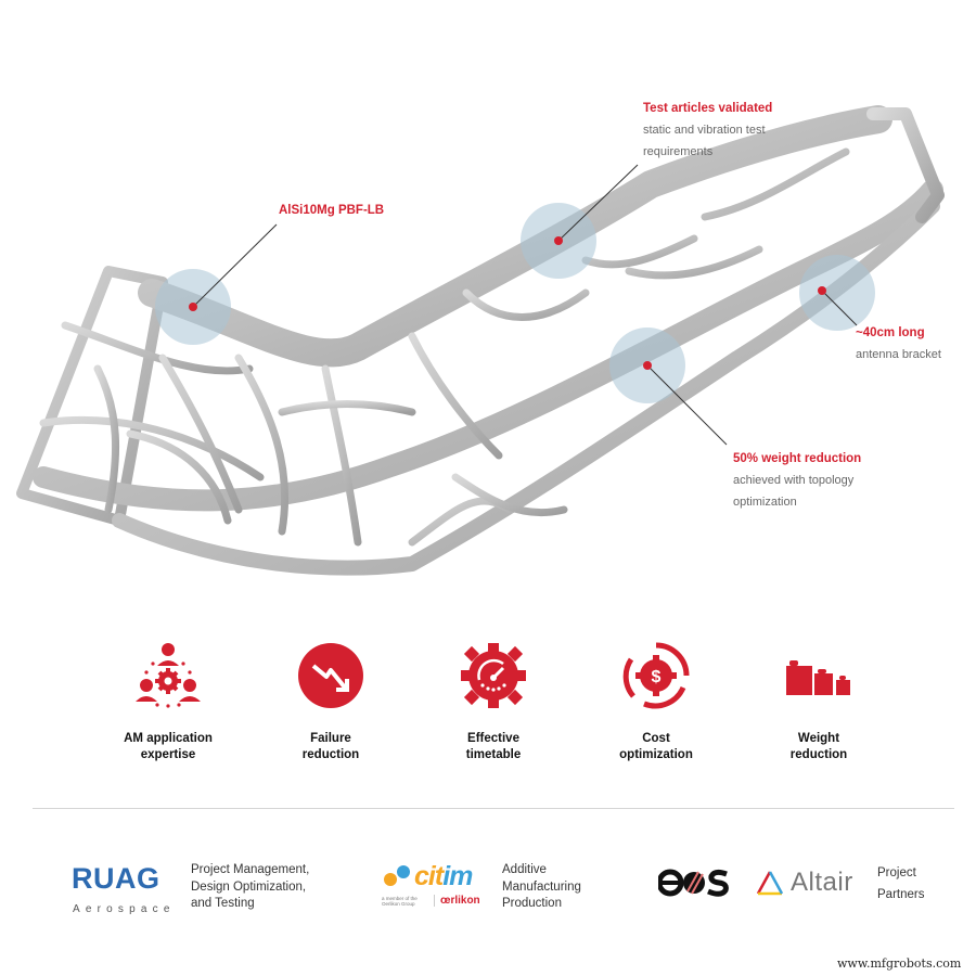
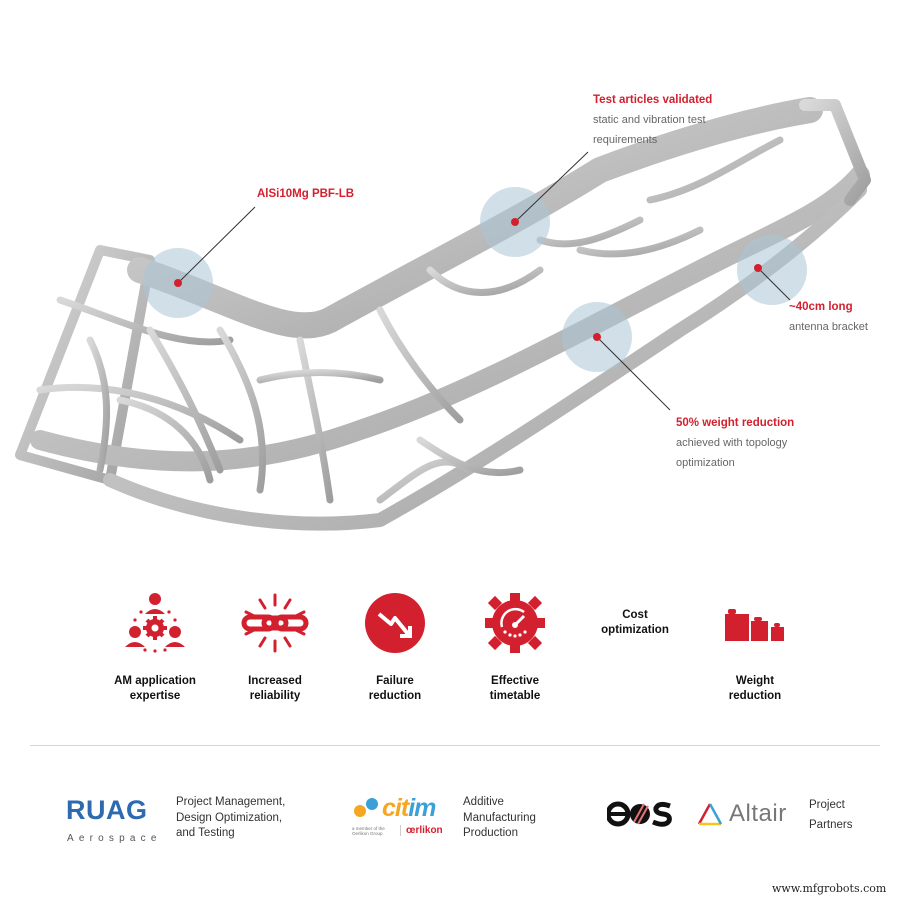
  AlSi10Mg PBF-LB
  Test articles validated
  static and vibration test
  requirements
  ~40cm long
  antenna bracket
  50% weight reduction
  achieved with topology
  optimization
  AM application
  expertise
+ Increased
+ reliability
  Failure
  reduction
  Effective
  timetable
- $
  Cost
  optimization
  Weight
  reduction
  RUAG
  Aerospace
  Project Management,
  Design Optimization,
  and Testing
  citim
  œrlikon
  Additive
  Manufacturing
  Production
  Altair
  Project
  Partners
  www.mfgrobots.com
